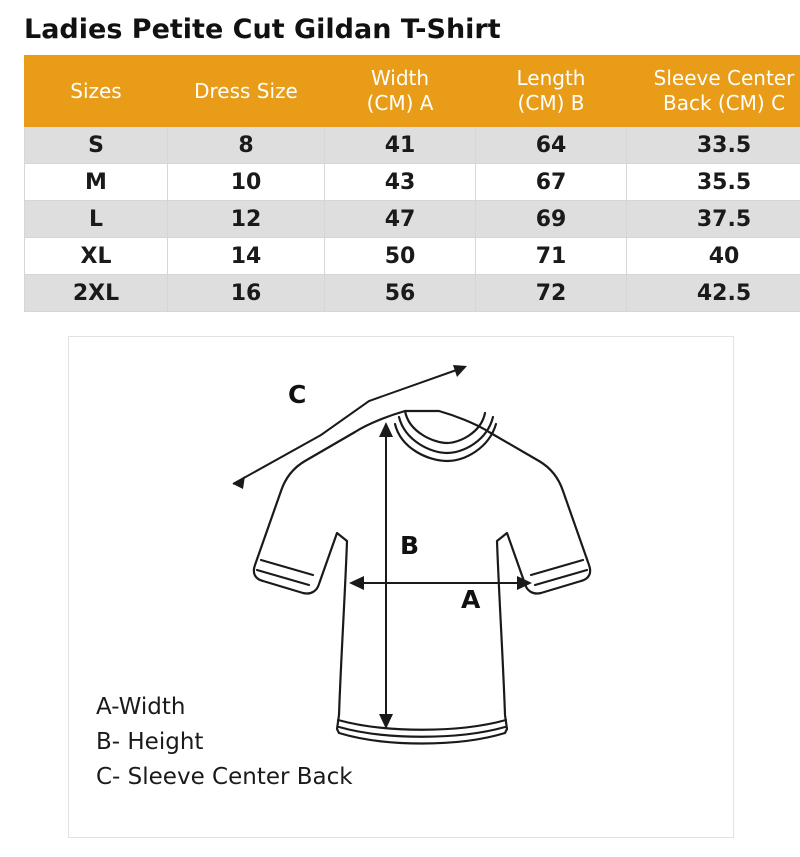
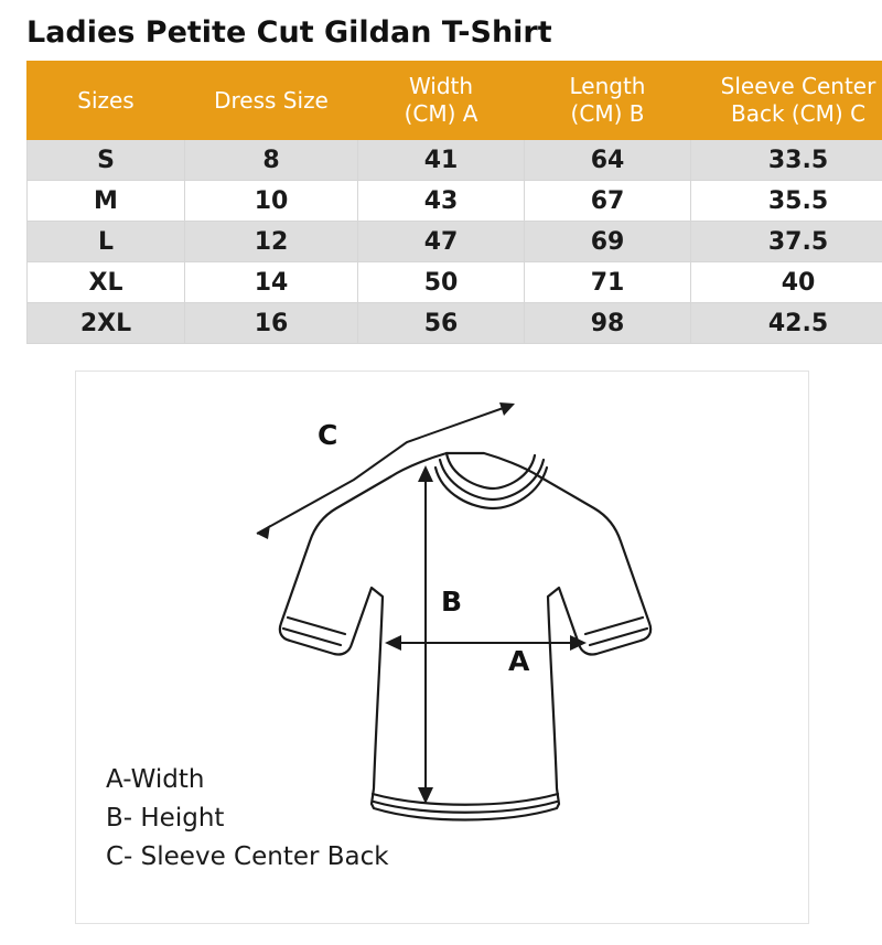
  Ladies Petite Cut Gildan T-Shirt
  Sizes	Dress Size	Width (CM) A	Length (CM) B	Sleeve Center Back (CM) C
  S	8	41	64	33.5
  M	10	43	67	35.5
  L	12	47	69	37.5
  XL	14	50	71	40
- 2XL	16	56	72	42.5
+ 2XL	16	56	98	42.5
  C
  B
  A
  A-Width
  B- Height
  C- Sleeve Center Back
